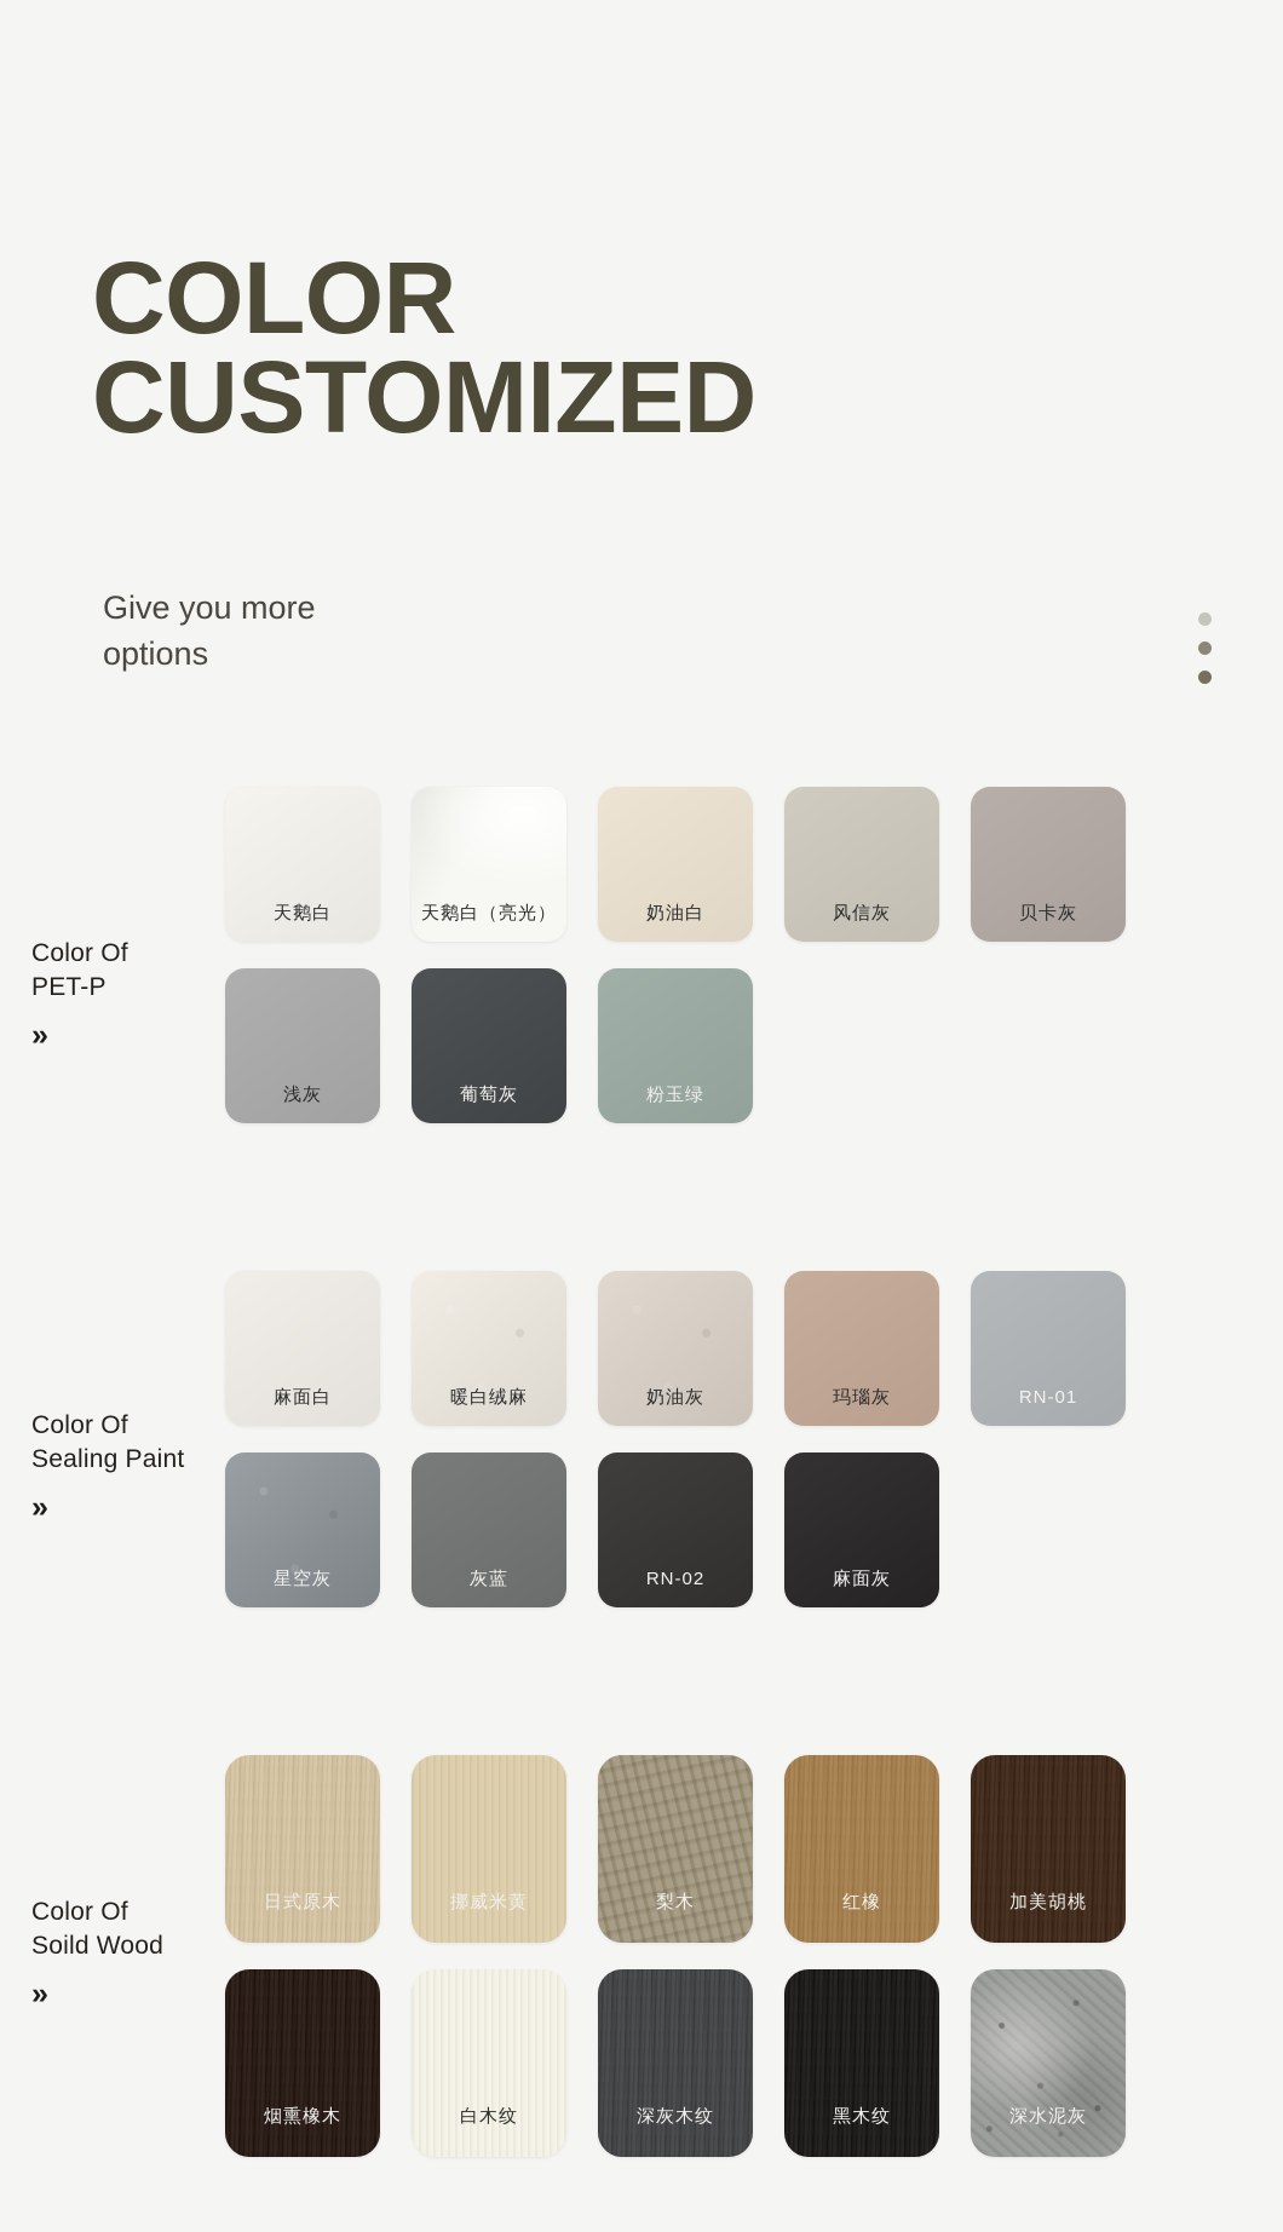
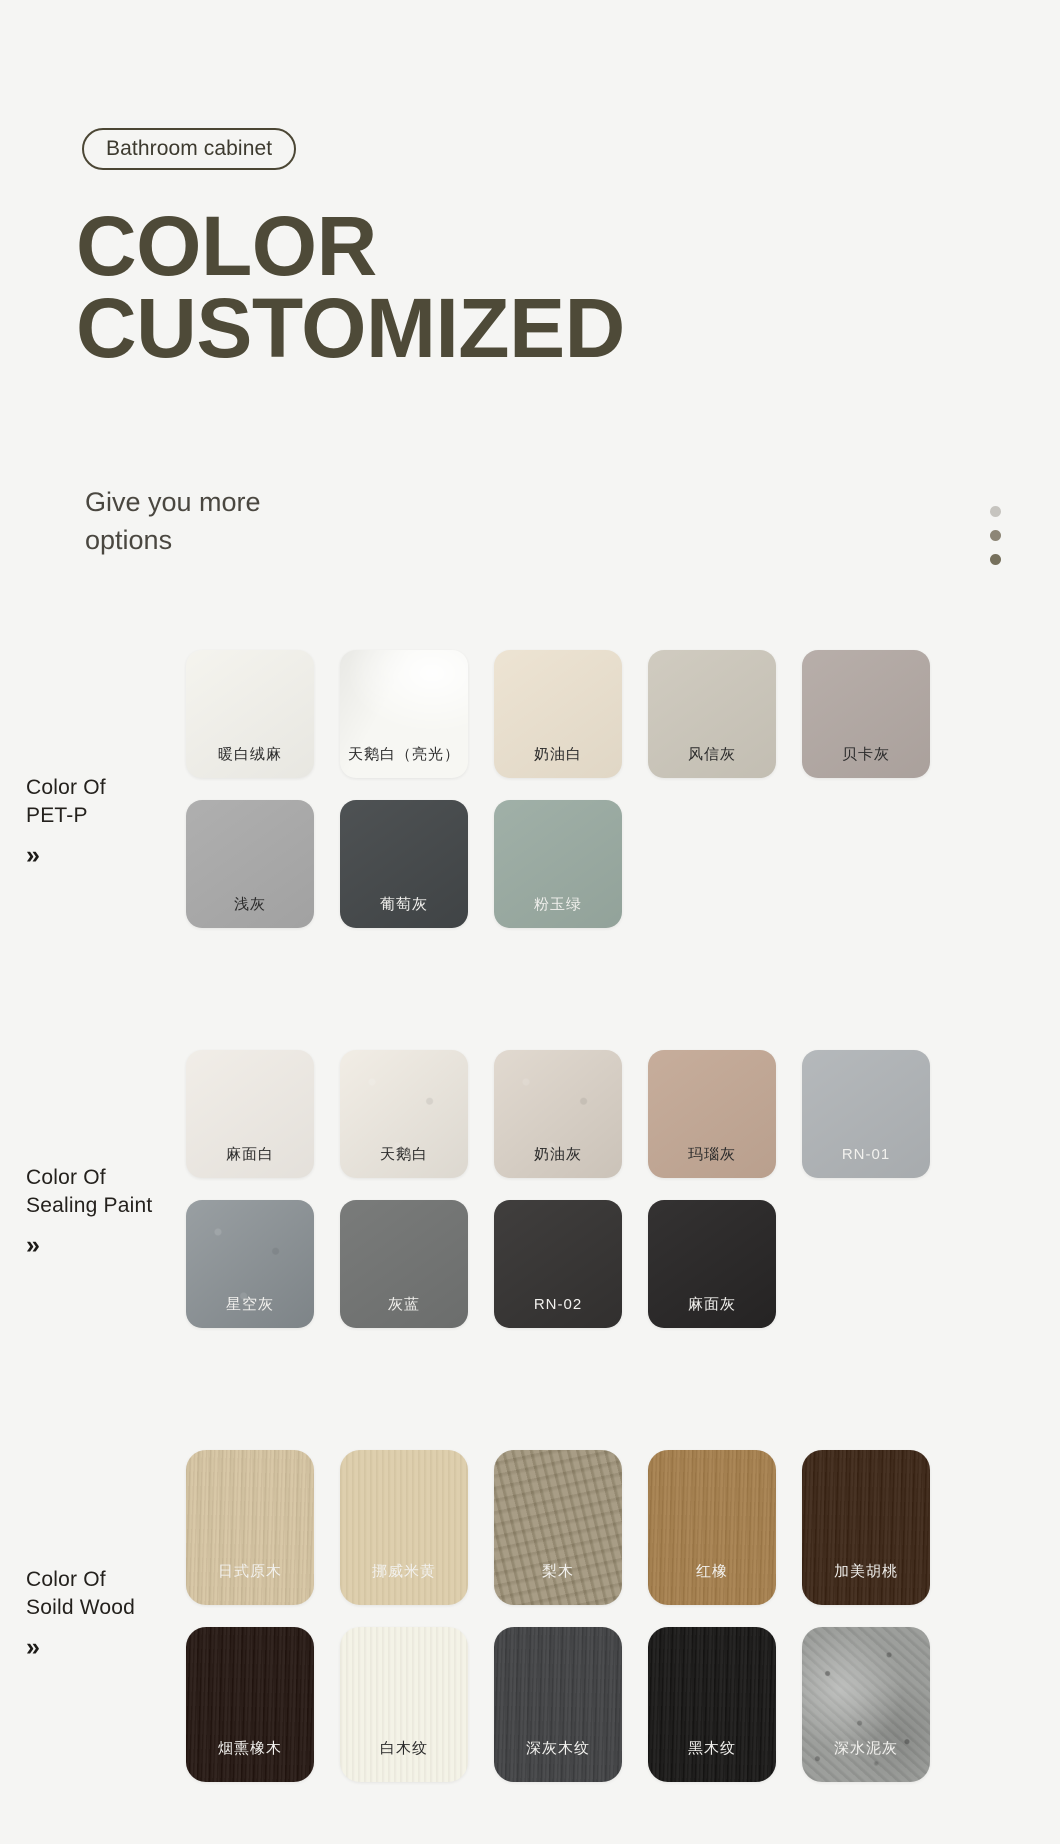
+ Bathroom cabinet
  COLOR
  CUSTOMIZED
  Give you more
  options
  Color Of
  PET-P
  »
- 天鹅白
+ 暖白绒麻
  天鹅白（亮光）
  奶油白
  风信灰
  贝卡灰
  浅灰
  葡萄灰
  粉玉绿
  Color Of
  Sealing Paint
  »
  麻面白
- 暖白绒麻
+ 天鹅白
  奶油灰
  玛瑙灰
  RN-01
  星空灰
  灰蓝
  RN-02
  麻面灰
  Color Of
  Soild Wood
  »
  日式原木
  挪威米黄
  梨木
  红橡
  加美胡桃
  烟熏橡木
  白木纹
  深灰木纹
  黑木纹
  深水泥灰
